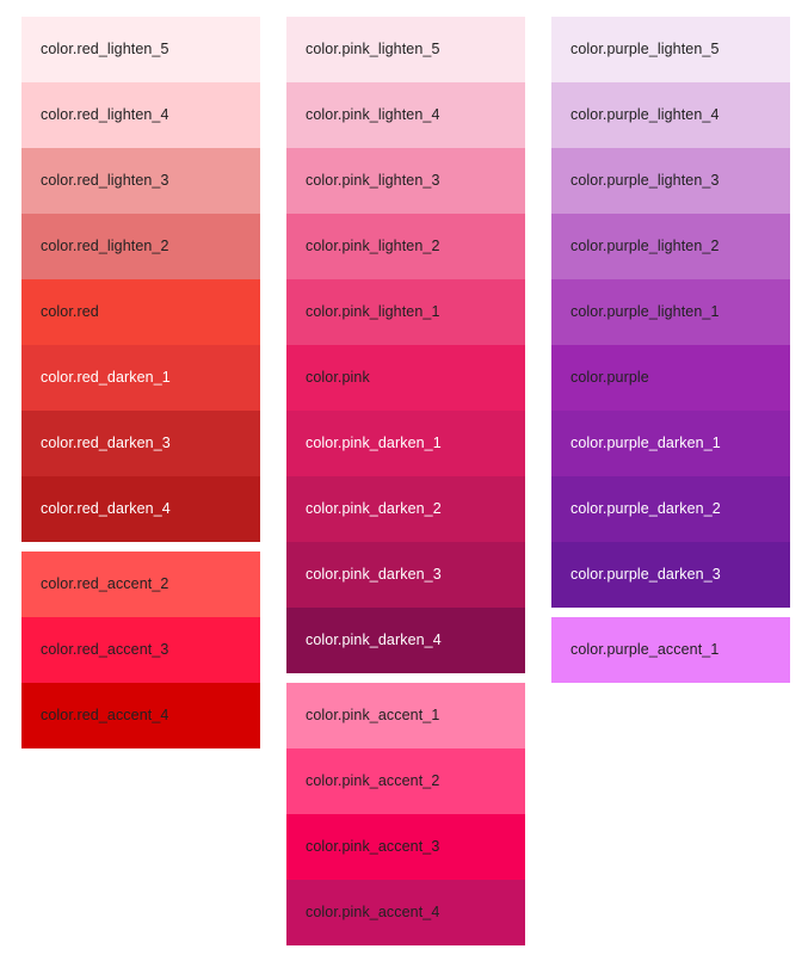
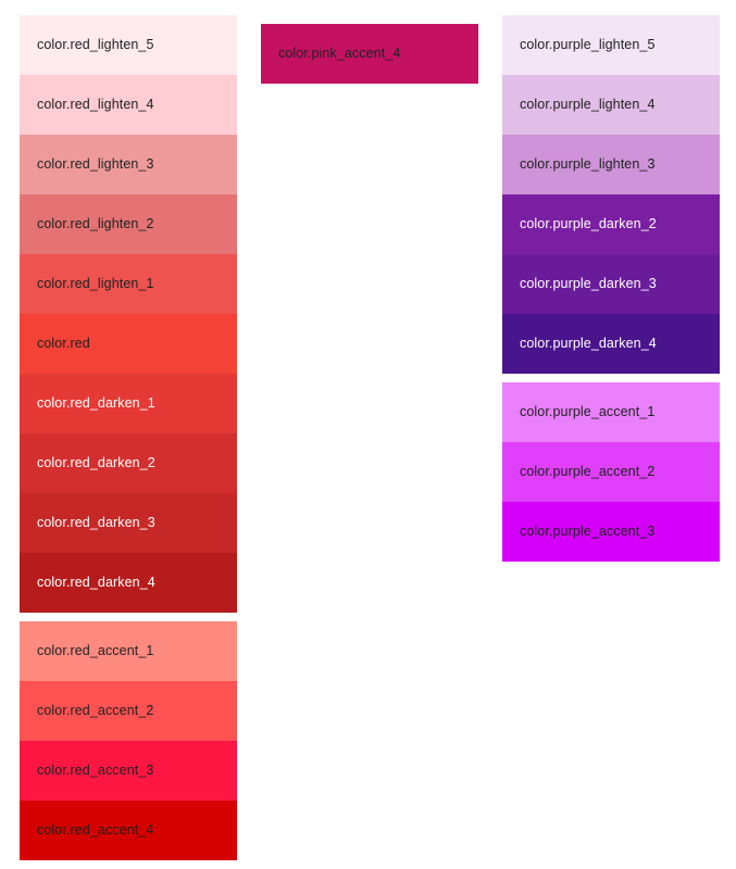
  color.red_lighten_5
  color.red_lighten_4
  color.red_lighten_3
  color.red_lighten_2
+ color.red_lighten_1
  color.red
  color.red_darken_1
+ color.red_darken_2
  color.red_darken_3
  color.red_darken_4
+ color.red_accent_1
  color.red_accent_2
  color.red_accent_3
  color.red_accent_4
- color.pink_lighten_5
- color.pink_lighten_4
- color.pink_lighten_3
- color.pink_lighten_2
- color.pink_lighten_1
- color.pink
- color.pink_darken_1
- color.pink_darken_2
- color.pink_darken_3
- color.pink_darken_4
- color.pink_accent_1
- color.pink_accent_2
- color.pink_accent_3
  color.pink_accent_4
  color.purple_lighten_5
  color.purple_lighten_4
  color.purple_lighten_3
- color.purple_lighten_2
- color.purple_lighten_1
- color.purple
- color.purple_darken_1
  color.purple_darken_2
  color.purple_darken_3
+ color.purple_darken_4
  color.purple_accent_1
+ color.purple_accent_2
+ color.purple_accent_3
